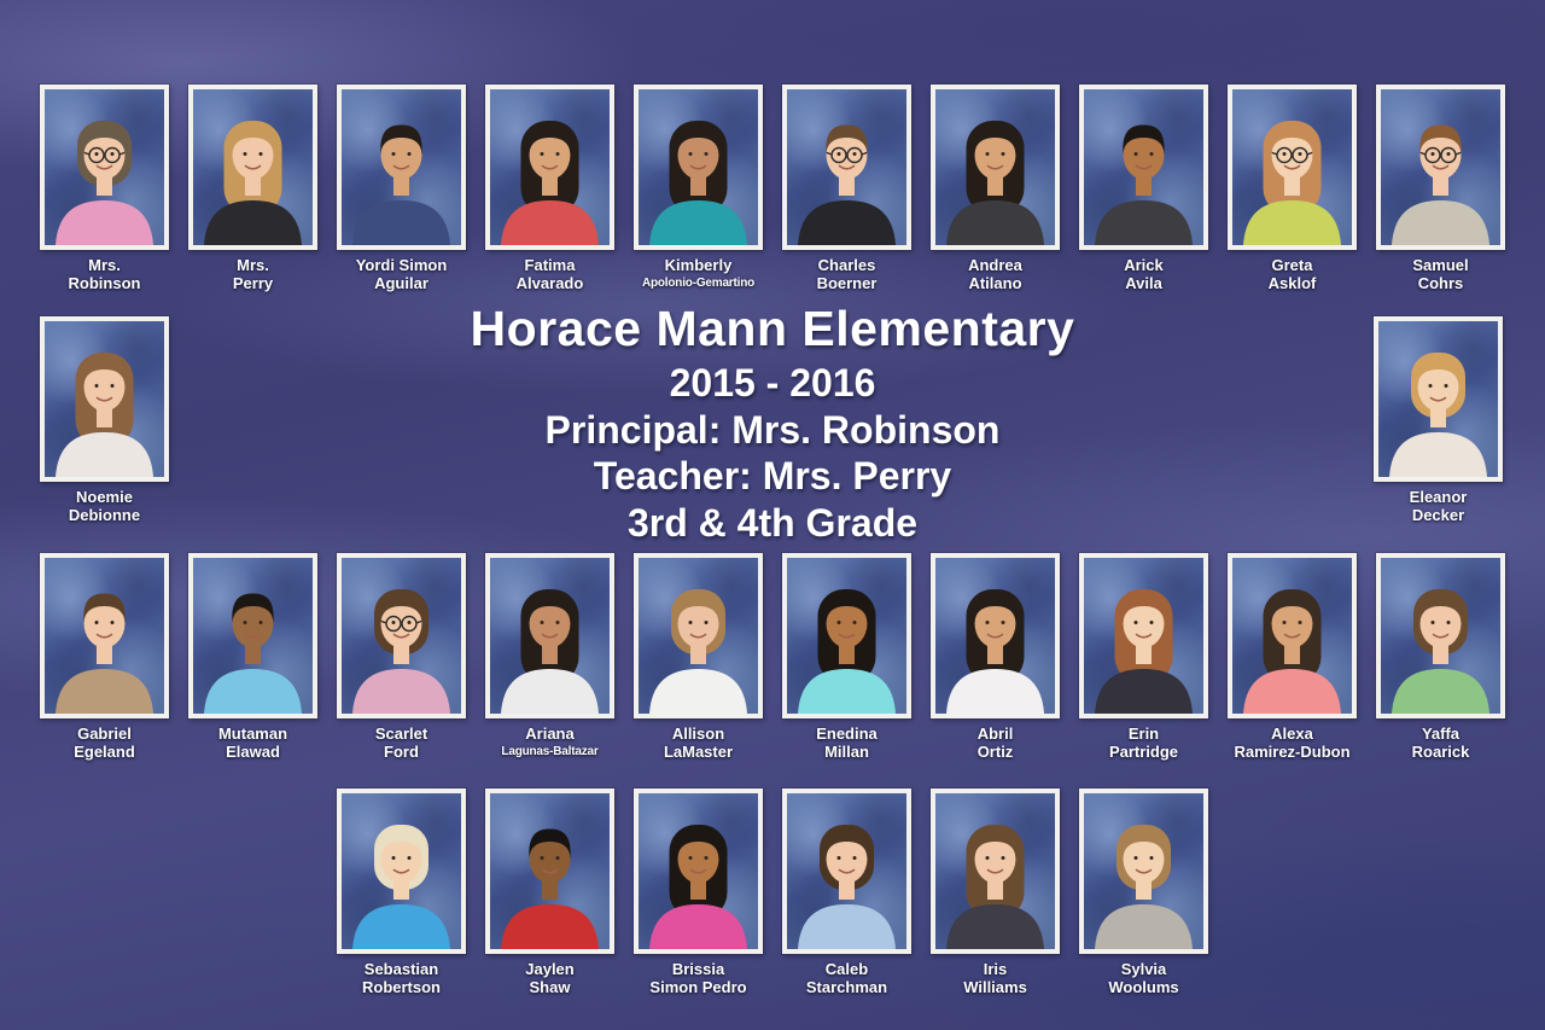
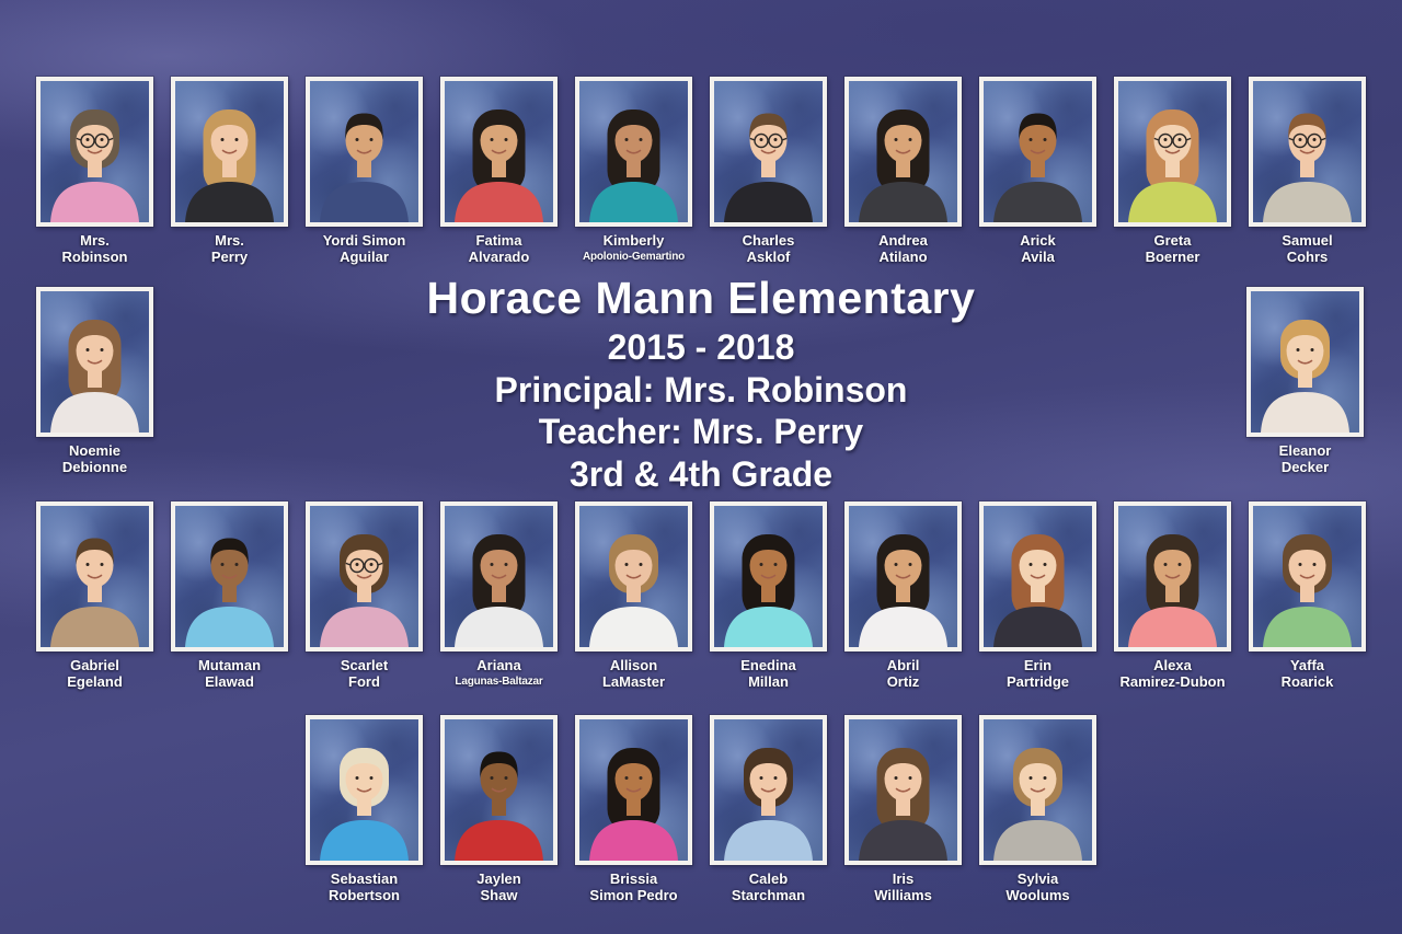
  Mrs.
  Robinson
  Mrs.
  Perry
  Yordi Simon
  Aguilar
  Fatima
  Alvarado
  Kimberly
  Apolonio-Gemartino
  Charles
- Boerner
+ Asklof
  Andrea
  Atilano
  Arick
  Avila
  Greta
- Asklof
+ Boerner
  Samuel
  Cohrs
  Noemie
  Debionne
  Horace Mann Elementary
- 2015 - 2016
+ 2015 - 2018
  Principal: Mrs. Robinson
  Teacher: Mrs. Perry
  3rd & 4th Grade
  Eleanor
  Decker
  Gabriel
  Egeland
  Mutaman
  Elawad
  Scarlet
  Ford
  Ariana
  Lagunas-Baltazar
  Allison
  LaMaster
  Enedina
  Millan
  Abril
  Ortiz
  Erin
  Partridge
  Alexa
  Ramirez-Dubon
  Yaffa
  Roarick
  Sebastian
  Robertson
  Jaylen
  Shaw
  Brissia
  Simon Pedro
  Caleb
  Starchman
  Iris
  Williams
  Sylvia
  Woolums
